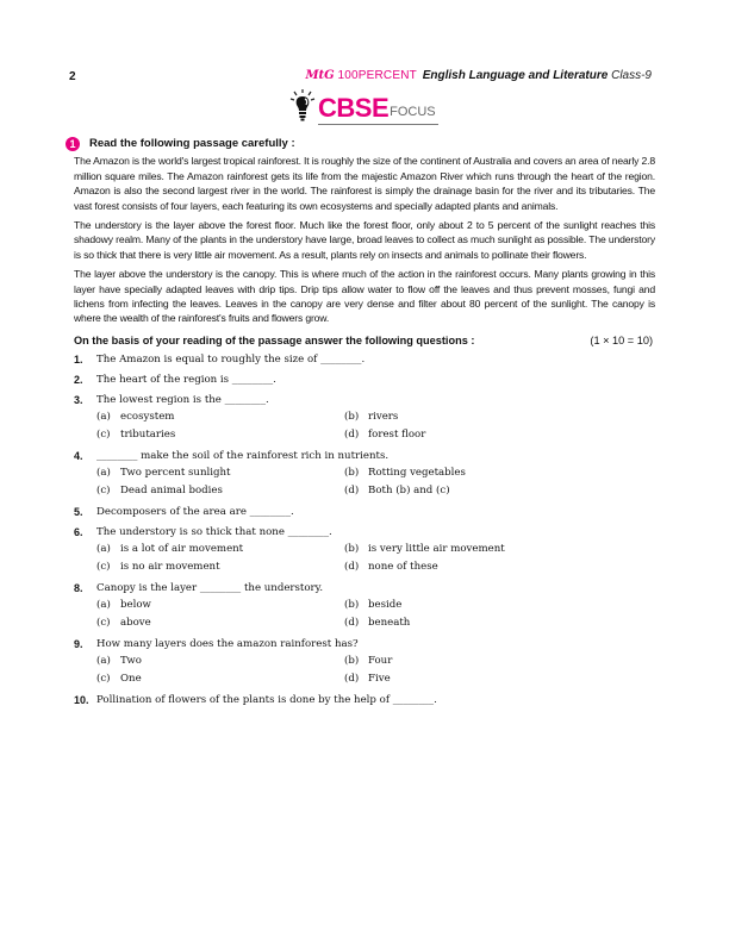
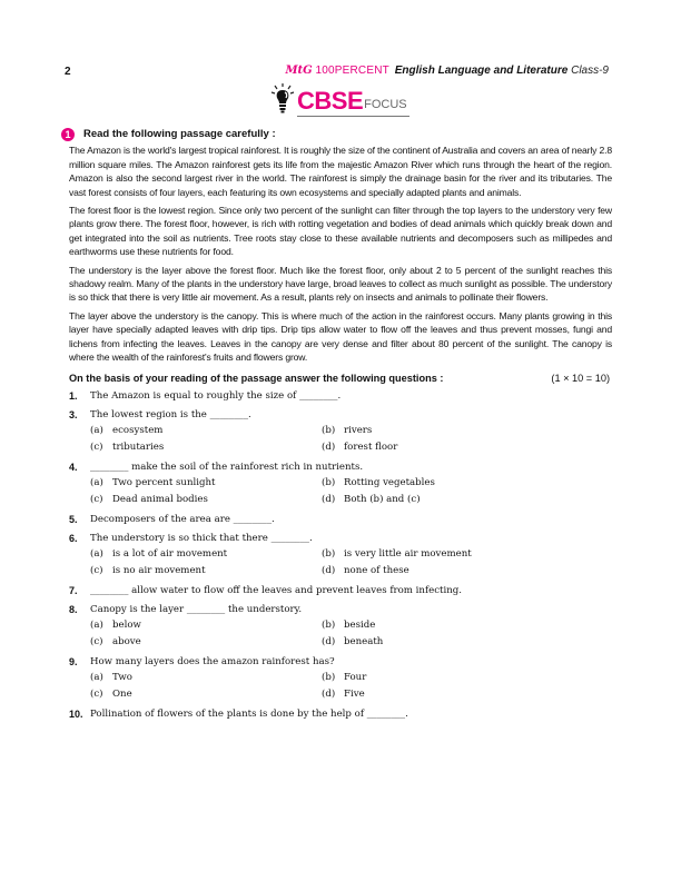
  2
  MtG 100PERCENT English Language and Literature Class-9
  CBSE
  FOCUS
  1
  Read the following passage carefully :
  The Amazon is the world's largest tropical rainforest. It is roughly the size of the continent of Australia and covers an area of nearly 2.8 million square miles. The Amazon rainforest gets its life from the majestic Amazon River which runs through the heart of the region. Amazon is also the second largest river in the world. The rainforest is simply the drainage basin for the river and its tributaries. The vast forest consists of four layers, each featuring its own ecosystems and specially adapted plants and animals.
+ The forest floor is the lowest region. Since only two percent of the sunlight can filter through the top layers to the understory very few plants grow there. The forest floor, however, is rich with rotting vegetation and bodies of dead animals which quickly break down and get integrated into the soil as nutrients. Tree roots stay close to these available nutrients and decomposers such as millipedes and earthworms use these nutrients for food.
  The understory is the layer above the forest floor. Much like the forest floor, only about 2 to 5 percent of the sunlight reaches this shadowy realm. Many of the plants in the understory have large, broad leaves to collect as much sunlight as possible. The understory is so thick that there is very little air movement. As a result, plants rely on insects and animals to pollinate their flowers.
  The layer above the understory is the canopy. This is where much of the action in the rainforest occurs. Many plants growing in this layer have specially adapted leaves with drip tips. Drip tips allow water to flow off the leaves and thus prevent mosses, fungi and lichens from infecting the leaves. Leaves in the canopy are very dense and filter about 80 percent of the sunlight. The canopy is where the wealth of the rainforest's fruits and flowers grow.
  On the basis of your reading of the passage answer the following questions :
  (1 × 10 = 10)
  1.
  The Amazon is equal to roughly the size of ________.
- 2.
- The heart of the region is ________.
  3.
  The lowest region is the ________.
  (a)
  ecosystem
  (b)
  rivers
  (c)
  tributaries
  (d)
  forest floor
  4.
  ________ make the soil of the rainforest rich in nutrients.
  (a)
  Two percent sunlight
  (b)
  Rotting vegetables
  (c)
  Dead animal bodies
  (d)
  Both (b) and (c)
  5.
  Decomposers of the area are ________.
  6.
- The understory is so thick that none ________.
+ The understory is so thick that there ________.
  (a)
  is a lot of air movement
  (b)
  is very little air movement
  (c)
  is no air movement
  (d)
  none of these
+ 7.
+ ________ allow water to flow off the leaves and prevent leaves from infecting.
  8.
  Canopy is the layer ________ the understory.
  (a)
  below
  (b)
  beside
  (c)
  above
  (d)
  beneath
  9.
  How many layers does the amazon rainforest has?
  (a)
  Two
  (b)
  Four
  (c)
  One
  (d)
  Five
  10.
  Pollination of flowers of the plants is done by the help of ________.
